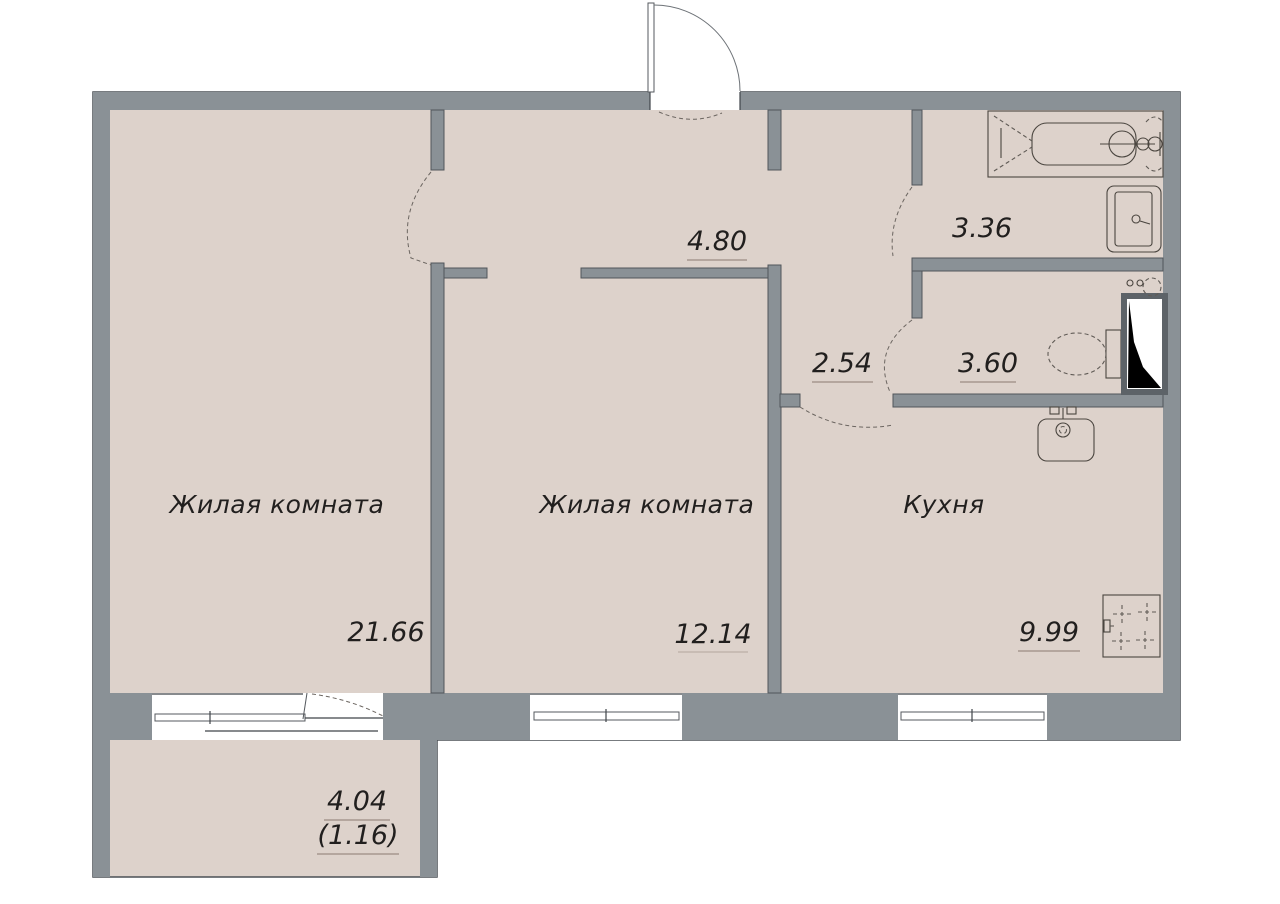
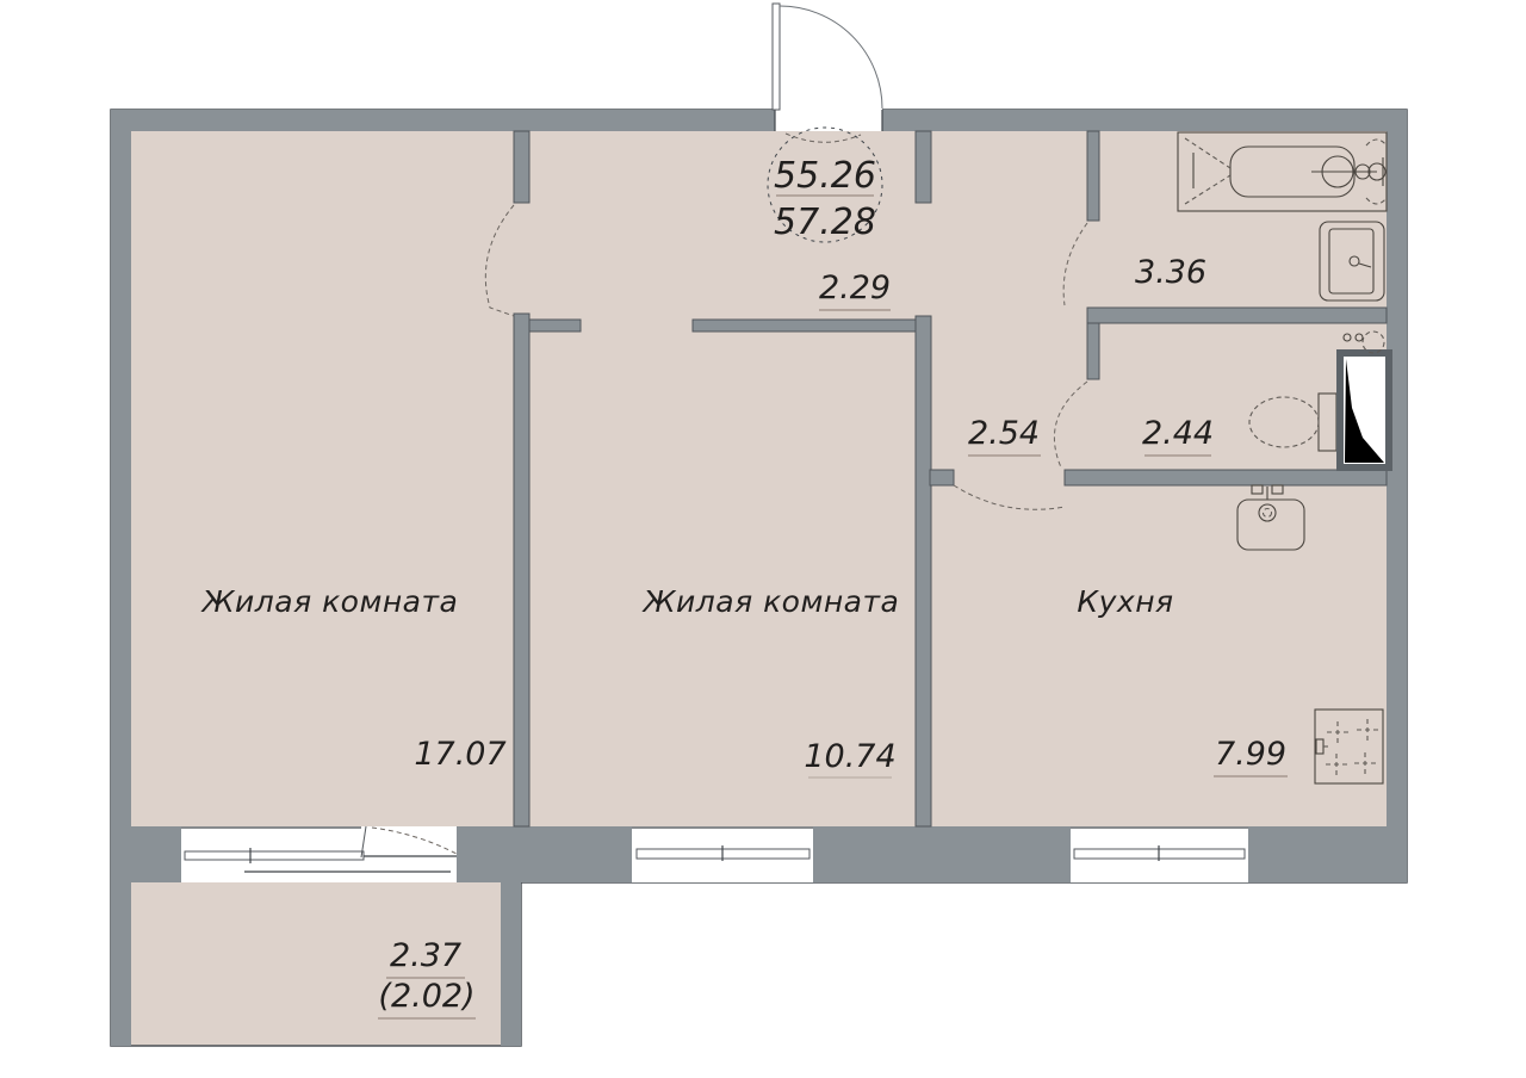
+ 55.26
+ 57.28
  Жилая комната
- 21.66
+ 17.07
  Жилая комната
- 12.14
+ 10.74
  Кухня
- 9.99
+ 7.99
- 4.80
+ 2.29
  2.54
  3.36
- 3.60
+ 2.44
- 4.04
+ 2.37
- (1.16)
+ (2.02)
